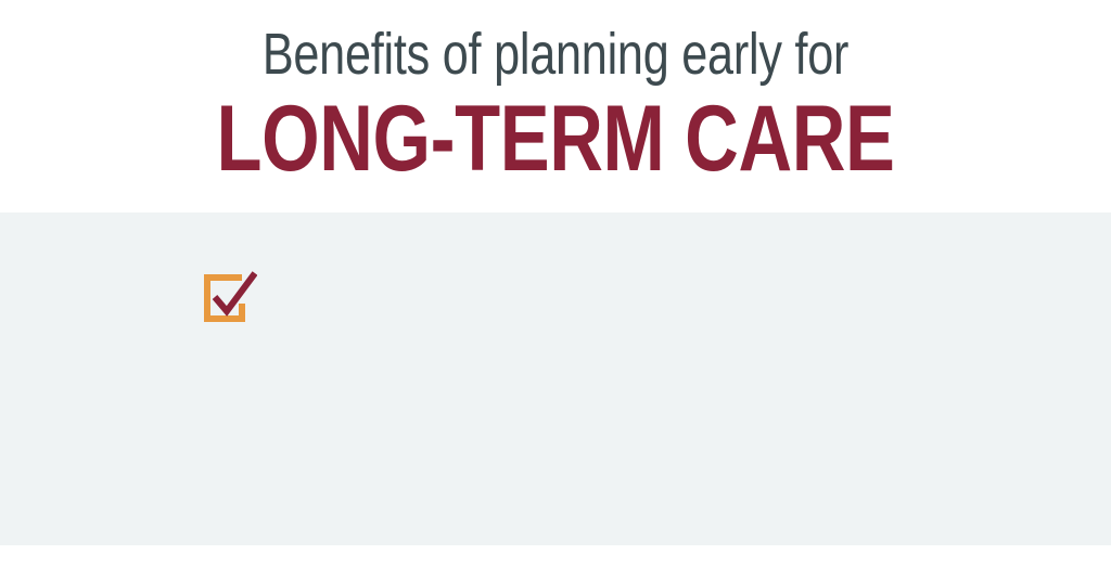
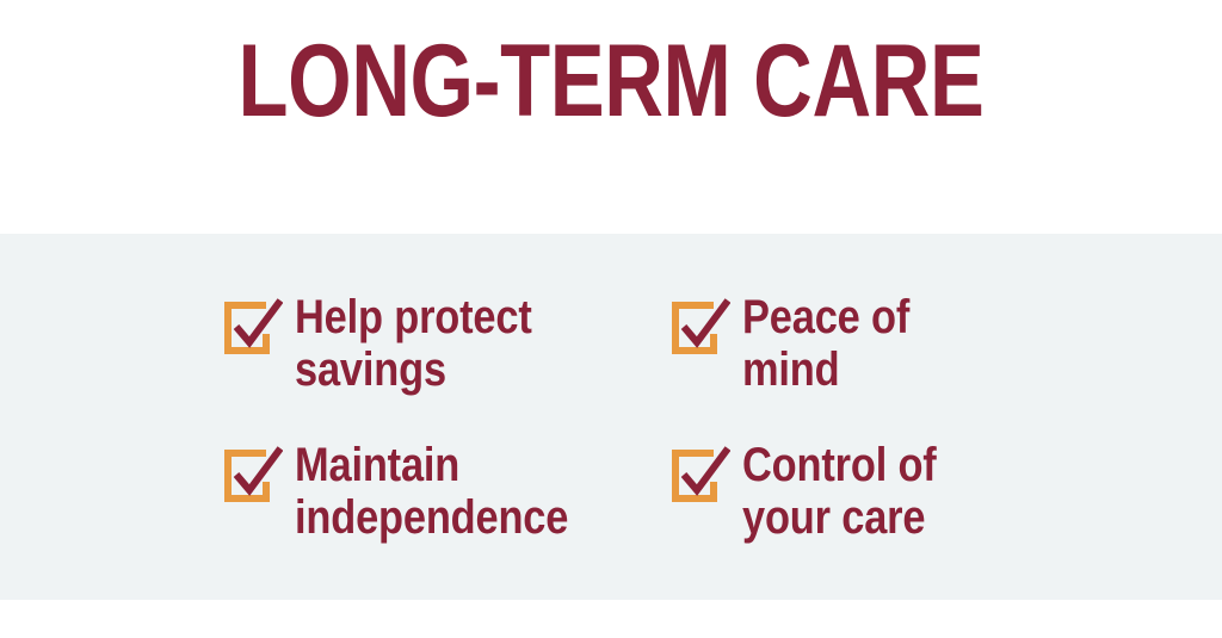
- Benefits of planning early for
  LONG-TERM CARE
+ Help protect savings
+ Peace of mind
+ Maintain independence
+ Control of your care
